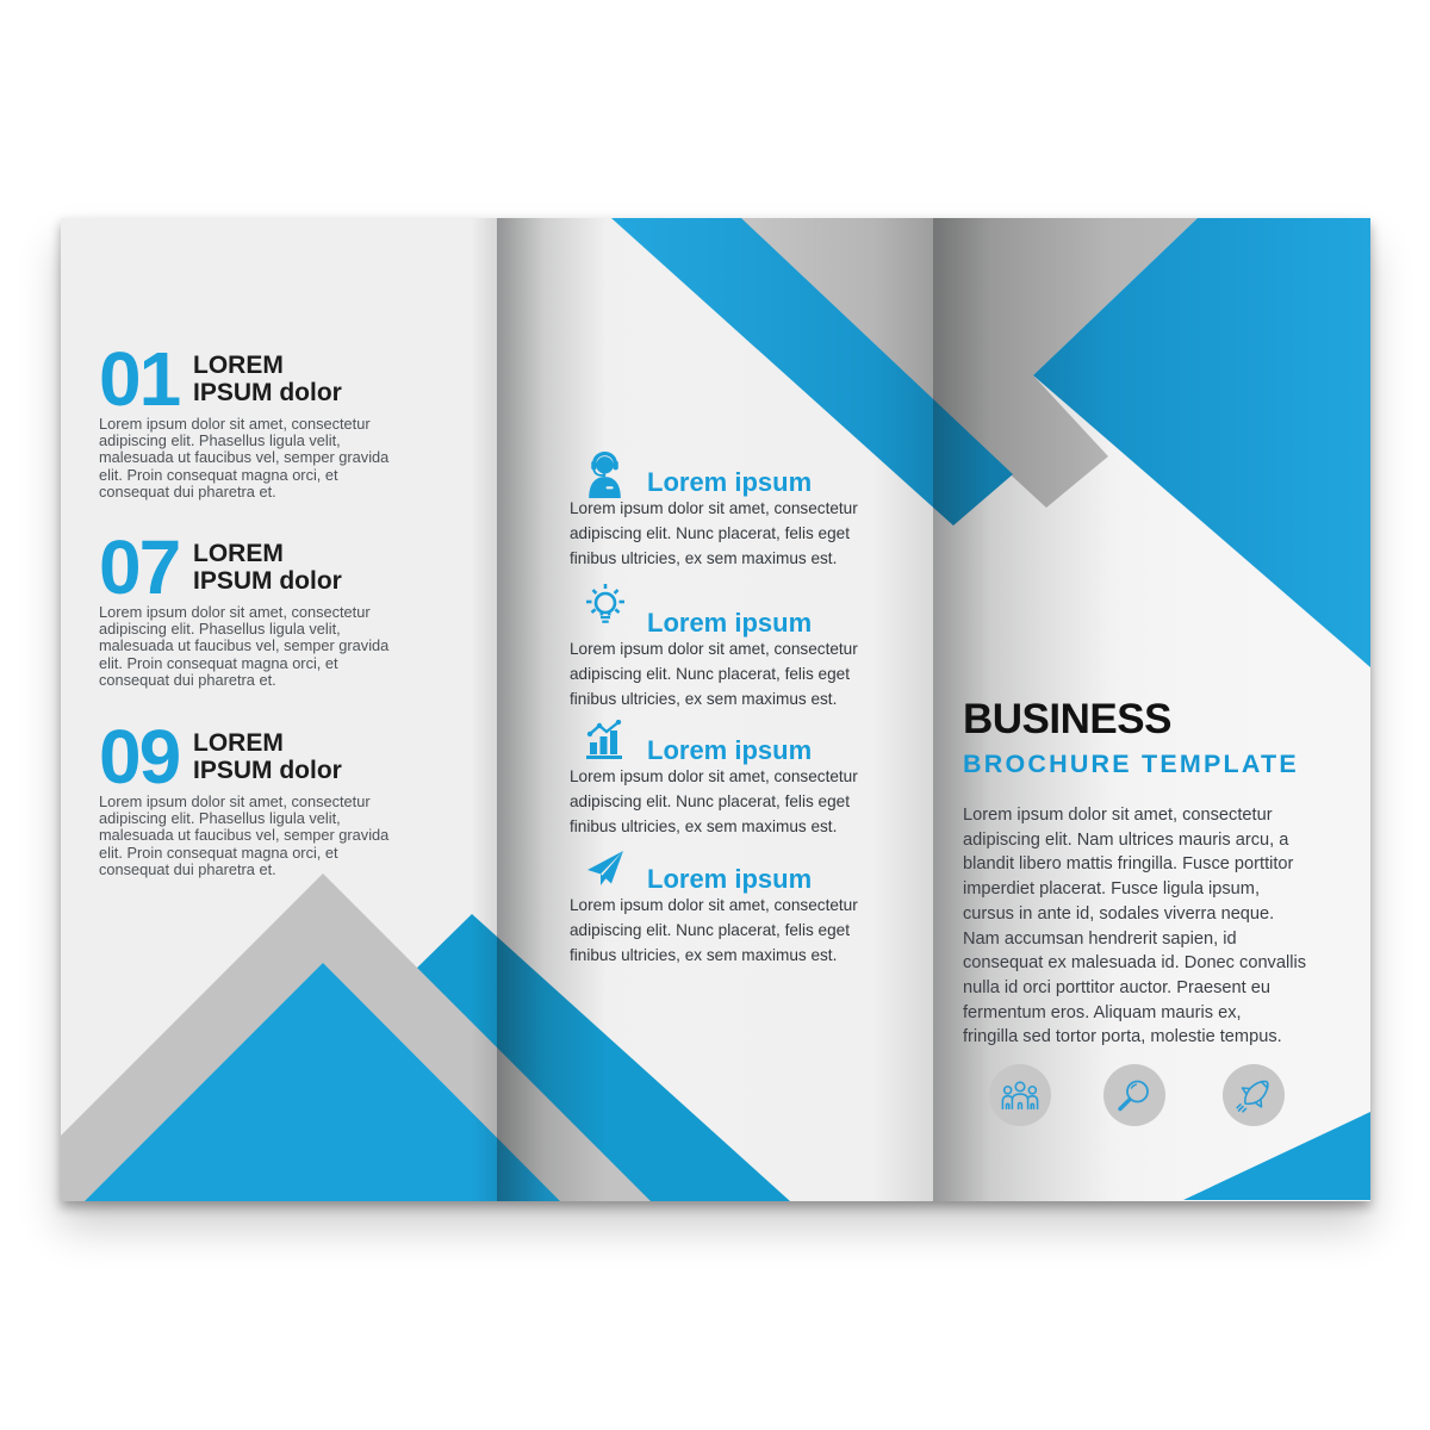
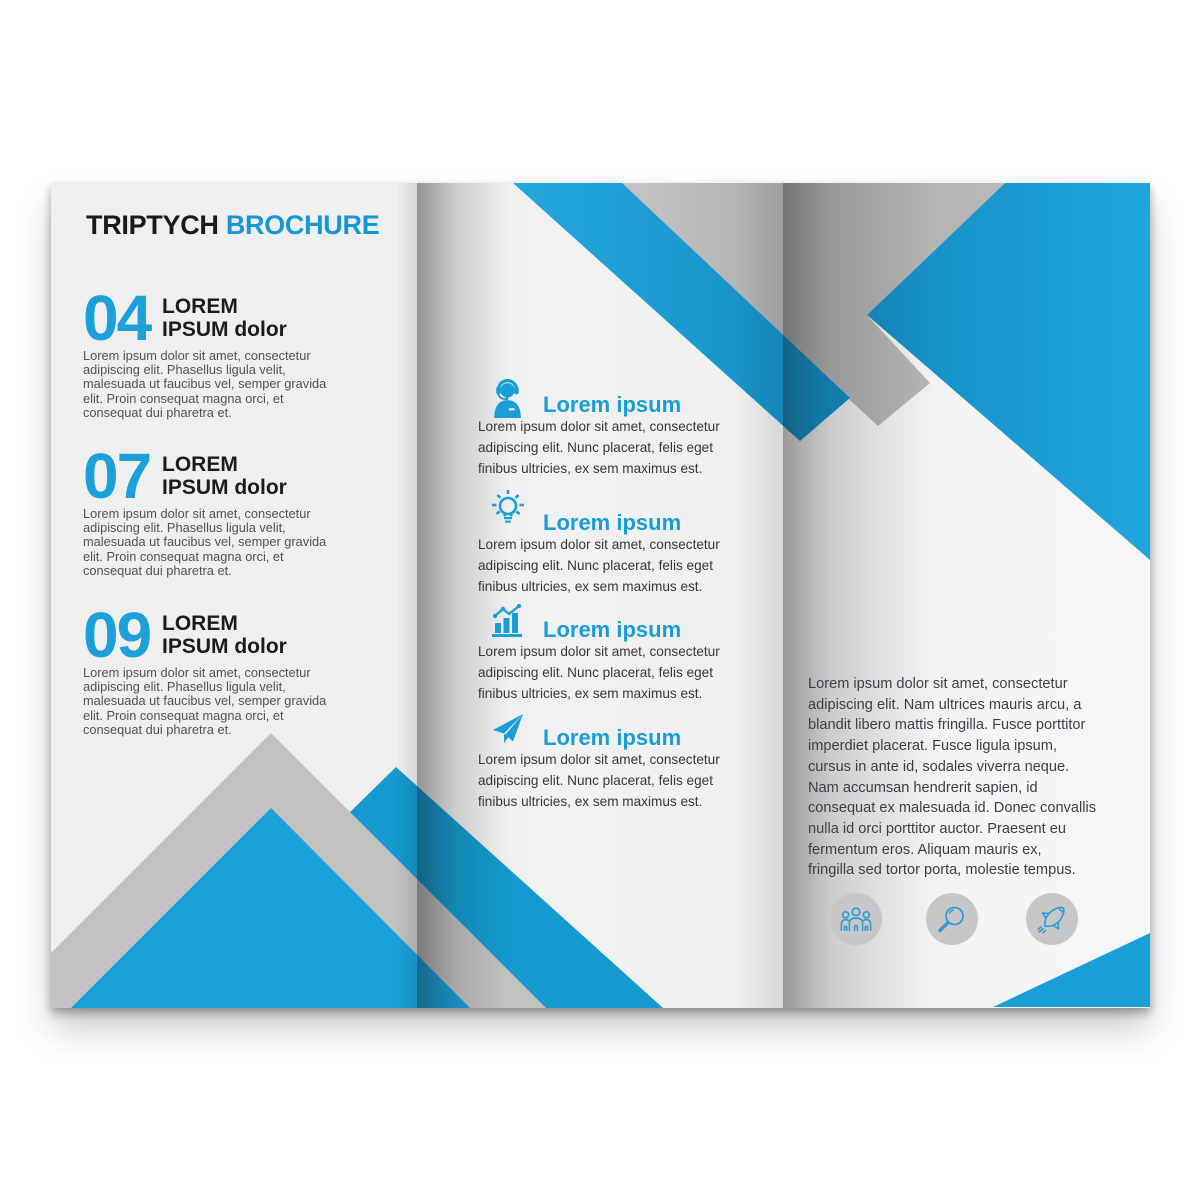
+ TRIPTYCH BROCHURE
- 01
+ 04
  LOREM
  IPSUM dolor
  Lorem ipsum dolor sit amet, consectetur
  adipiscing elit. Phasellus ligula velit,
  malesuada ut faucibus vel, semper gravida
  elit. Proin consequat magna orci, et
  consequat dui pharetra et.
  07
  LOREM
  IPSUM dolor
  Lorem ipsum dolor sit amet, consectetur
  adipiscing elit. Phasellus ligula velit,
  malesuada ut faucibus vel, semper gravida
  elit. Proin consequat magna orci, et
  consequat dui pharetra et.
  09
  LOREM
  IPSUM dolor
  Lorem ipsum dolor sit amet, consectetur
  adipiscing elit. Phasellus ligula velit,
  malesuada ut faucibus vel, semper gravida
  elit. Proin consequat magna orci, et
  consequat dui pharetra et.
  Lorem ipsum
  Lorem ipsum dolor sit amet, consectetur
  adipiscing elit. Nunc placerat, felis eget
  finibus ultricies, ex sem maximus est.
  Lorem ipsum
  Lorem ipsum dolor sit amet, consectetur
  adipiscing elit. Nunc placerat, felis eget
  finibus ultricies, ex sem maximus est.
  Lorem ipsum
  Lorem ipsum dolor sit amet, consectetur
  adipiscing elit. Nunc placerat, felis eget
  finibus ultricies, ex sem maximus est.
  Lorem ipsum
  Lorem ipsum dolor sit amet, consectetur
  adipiscing elit. Nunc placerat, felis eget
  finibus ultricies, ex sem maximus est.
- BUSINESS
- BROCHURE TEMPLATE
  Lorem ipsum dolor sit amet, consectetur
  adipiscing elit. Nam ultrices mauris arcu, a
  blandit libero mattis fringilla. Fusce porttitor
  imperdiet placerat. Fusce ligula ipsum,
  cursus in ante id, sodales viverra neque.
  Nam accumsan hendrerit sapien, id
  consequat ex malesuada id. Donec convallis
  nulla id orci porttitor auctor. Praesent eu
  fermentum eros. Aliquam mauris ex,
  fringilla sed tortor porta, molestie tempus.
